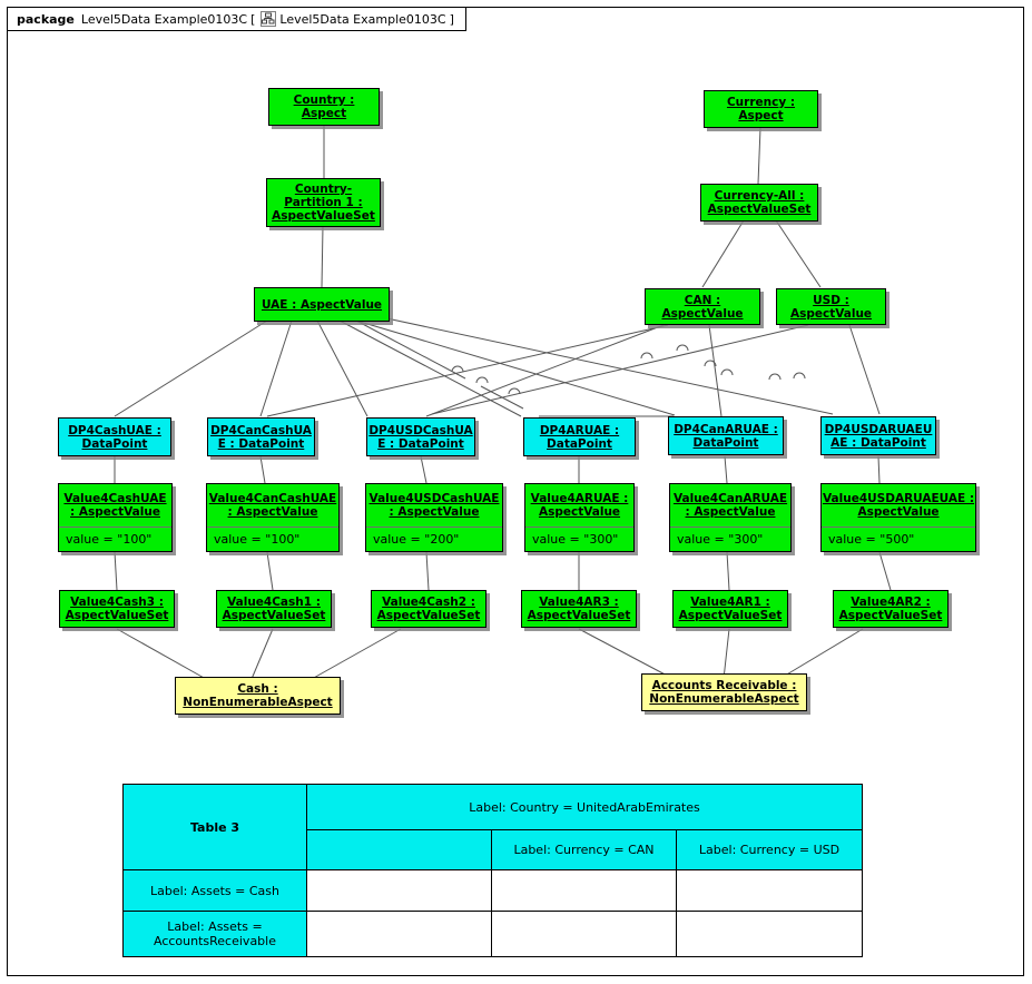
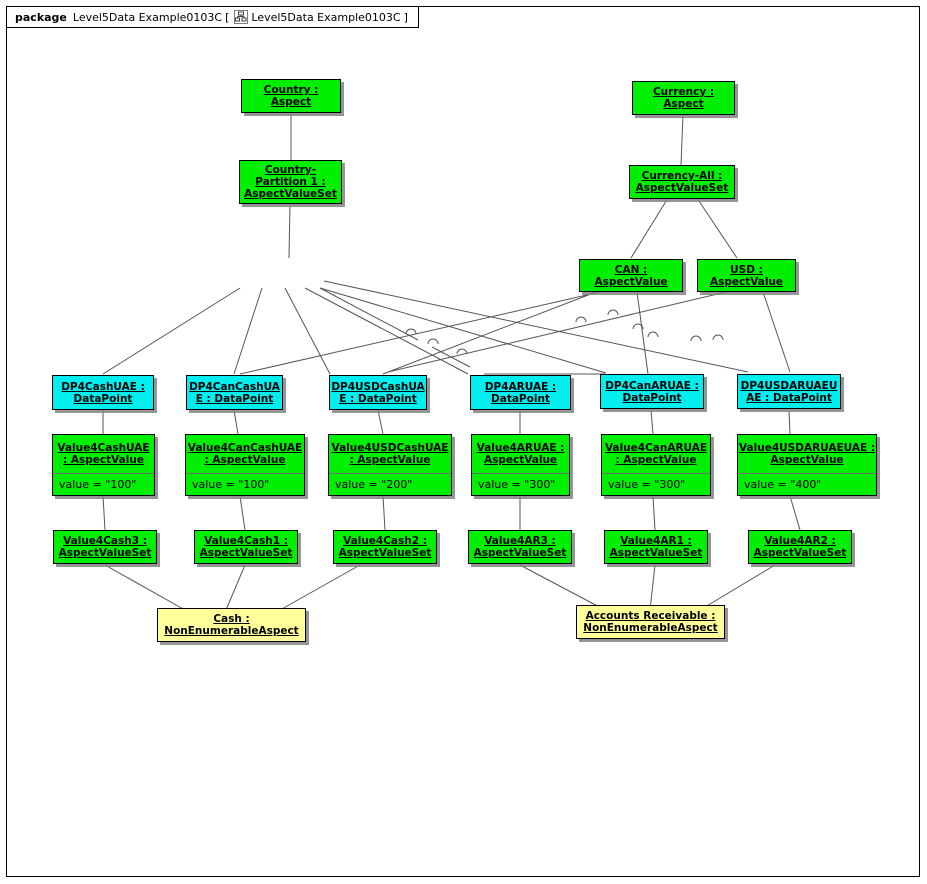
  package
  Level5Data Example0103C
  [
  Level5Data Example0103C
  ]
  Country :
  Aspect
  Currency :
  Aspect
  Country-
  Partition 1 :
  AspectValueSet
  Currency-All :
  AspectValueSet
- UAE : AspectValue
  CAN :
  AspectValue
  USD :
  AspectValue
  DP4CashUAE :
  DataPoint
  DP4CanCashUA
  E : DataPoint
  DP4USDCashUA
  E : DataPoint
  DP4ARUAE :
  DataPoint
  DP4CanARUAE :
  DataPoint
  DP4USDARUAEU
  AE : DataPoint
  Value4CashUAE
  : AspectValue
  value = "100"
  Value4CanCashUAE
  : AspectValue
  value = "100"
  Value4USDCashUAE
  : AspectValue
  value = "200"
  Value4ARUAE :
  AspectValue
  value = "300"
  Value4CanARUAE
  : AspectValue
  value = "300"
  Value4USDARUAEUAE :
  AspectValue
- value = "500"
+ value = "400"
  Value4Cash3 :
  AspectValueSet
  Value4Cash1 :
  AspectValueSet
  Value4Cash2 :
  AspectValueSet
  Value4AR3 :
  AspectValueSet
  Value4AR1 :
  AspectValueSet
  Value4AR2 :
  AspectValueSet
  Cash :
  NonEnumerableAspect
  Accounts Receivable :
  NonEnumerableAspect
- Table 3	Label: Country = UnitedArabEmirates
- 	Label: Currency = CAN	Label: Currency = USD
- Label: Assets = Cash
- Label: Assets = AccountsReceivable
